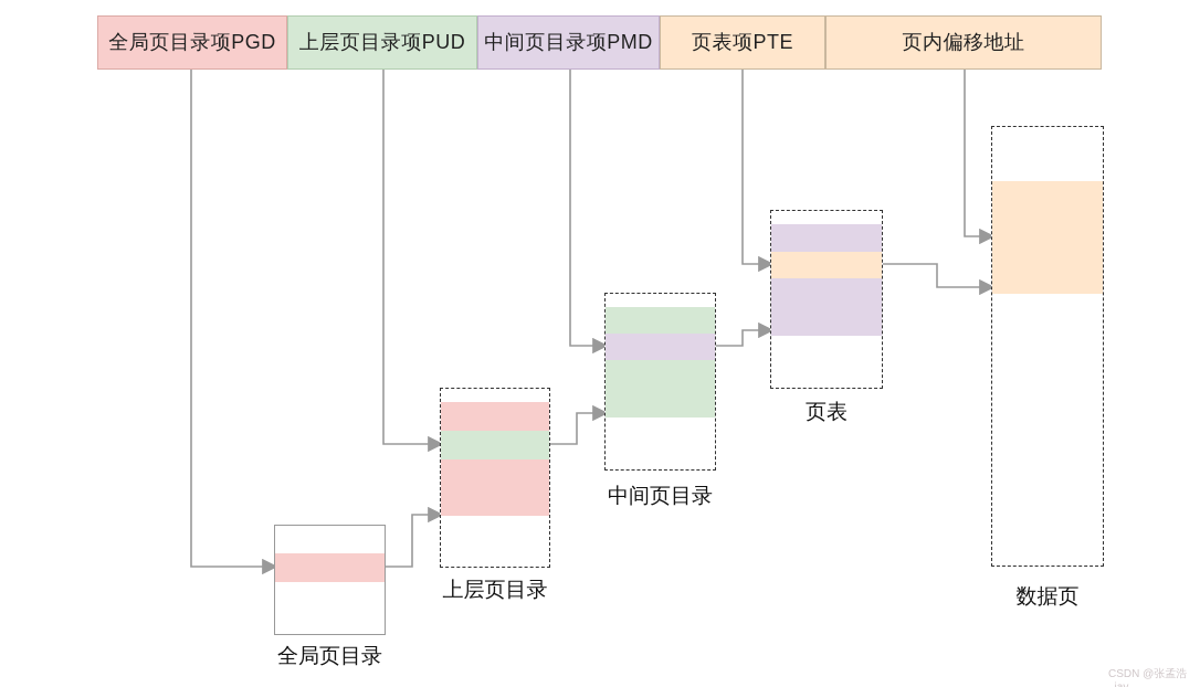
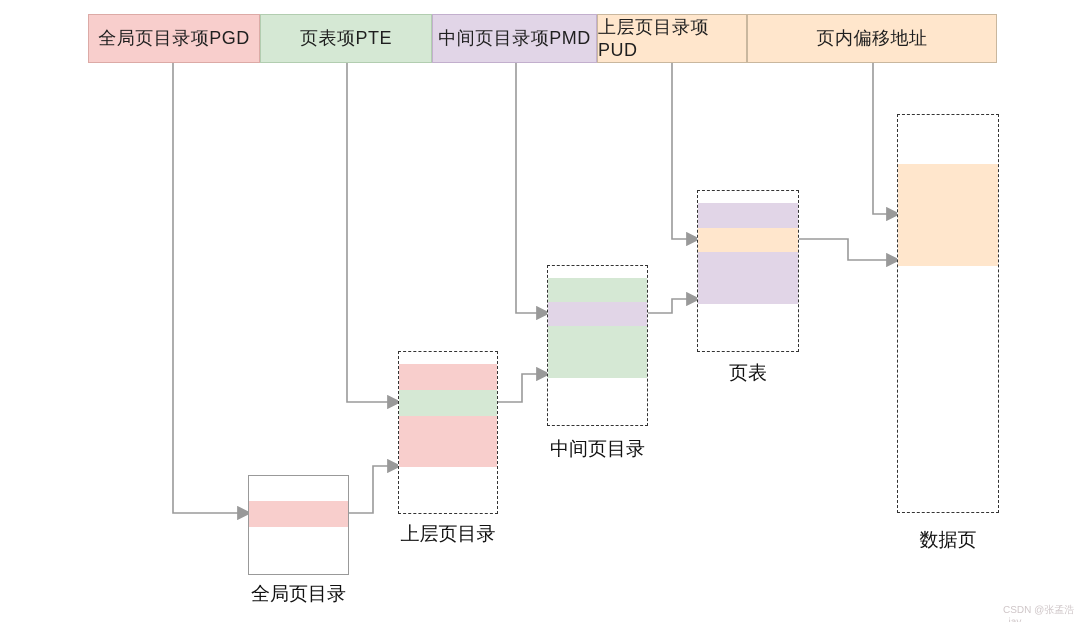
  全局页目录项PGD
- 上层页目录项PUD
+ 页表项PTE
  中间页目录项PMD
- 页表项PTE
+ 上层页目录项PUD
  页内偏移地址
  全局页目录
  上层页目录
  中间页目录
  页表
  数据页
